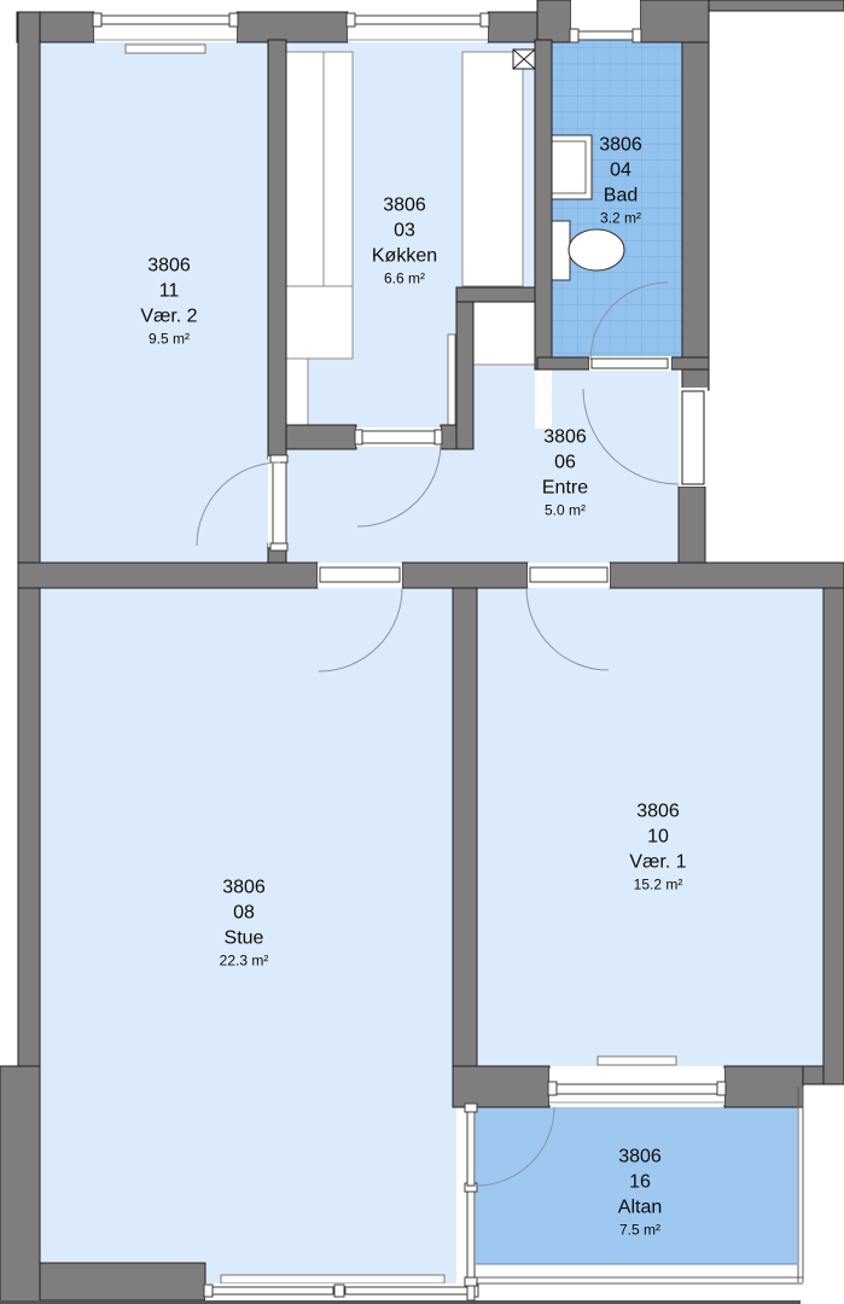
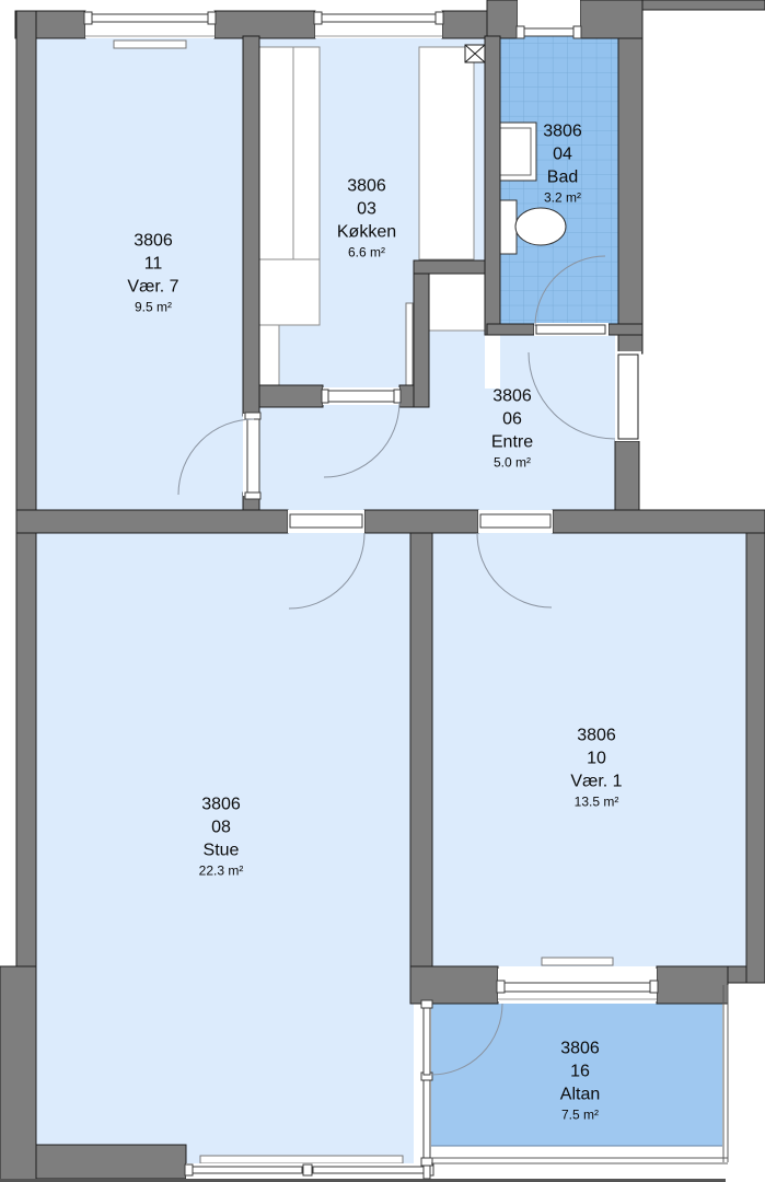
  3806
  11
- Vær. 2
+ Vær. 7
  9.5 m²
  3806
  03
  Køkken
  6.6 m²
  3806
  04
  Bad
  3.2 m²
  3806
  06
  Entre
  5.0 m²
  3806
  08
  Stue
  22.3 m²
  3806
  10
  Vær. 1
- 15.2 m²
+ 13.5 m²
  3806
  16
  Altan
  7.5 m²
